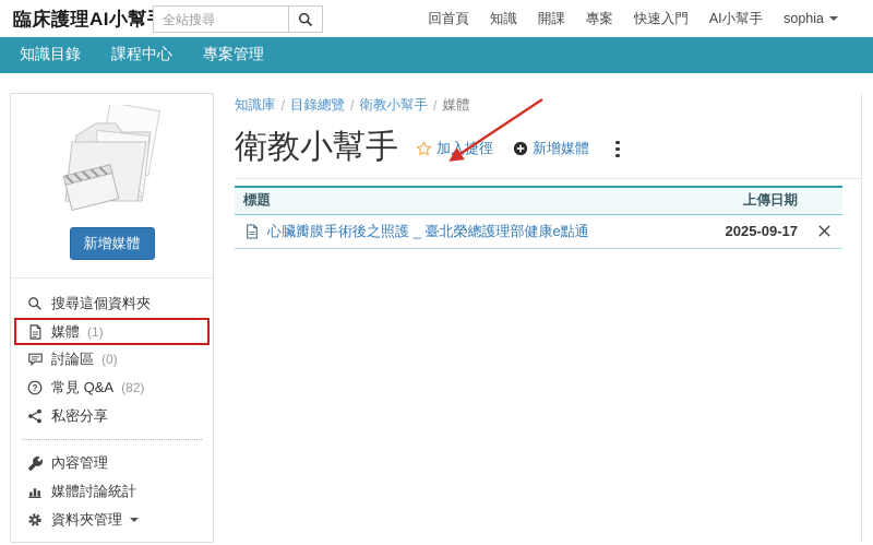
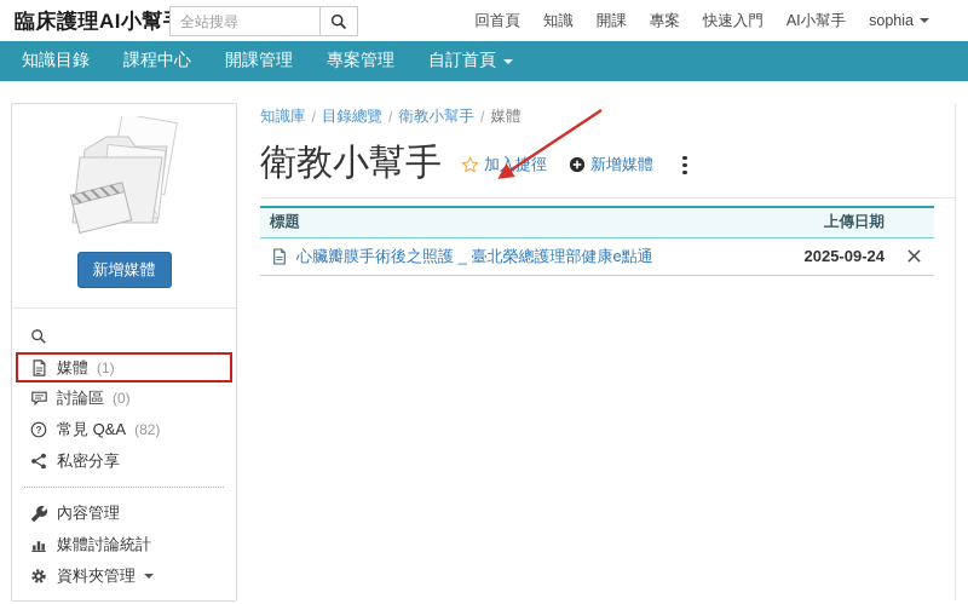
  臨床護理AI小幫
  全站搜尋
  回首頁
  知識
  開課
  專案
  快速入門
  AI小幫手
  sophia
  知識目錄
  課程中心
+ 開課管理
  專案管理
+ 自訂首頁
  新增媒體
- 搜尋這個資料夾
  媒體
  (1)
  討論區
  (0)
  ?
  常見 Q&A
  (82)
  私密分享
  內容管理
  媒體討論統計
  資料夾管理
  知識庫
  /
  目錄總覽
  /
  衛教小幫手
  /
  媒體
  衛教小幫手
  加入捷徑
  新增媒體
  標題	上傳日期
- 心臟瓣膜手術後之照護 _ 臺北榮總護理部健康e點通	2025-09-17
+ 心臟瓣膜手術後之照護 _ 臺北榮總護理部健康e點通	2025-09-24
